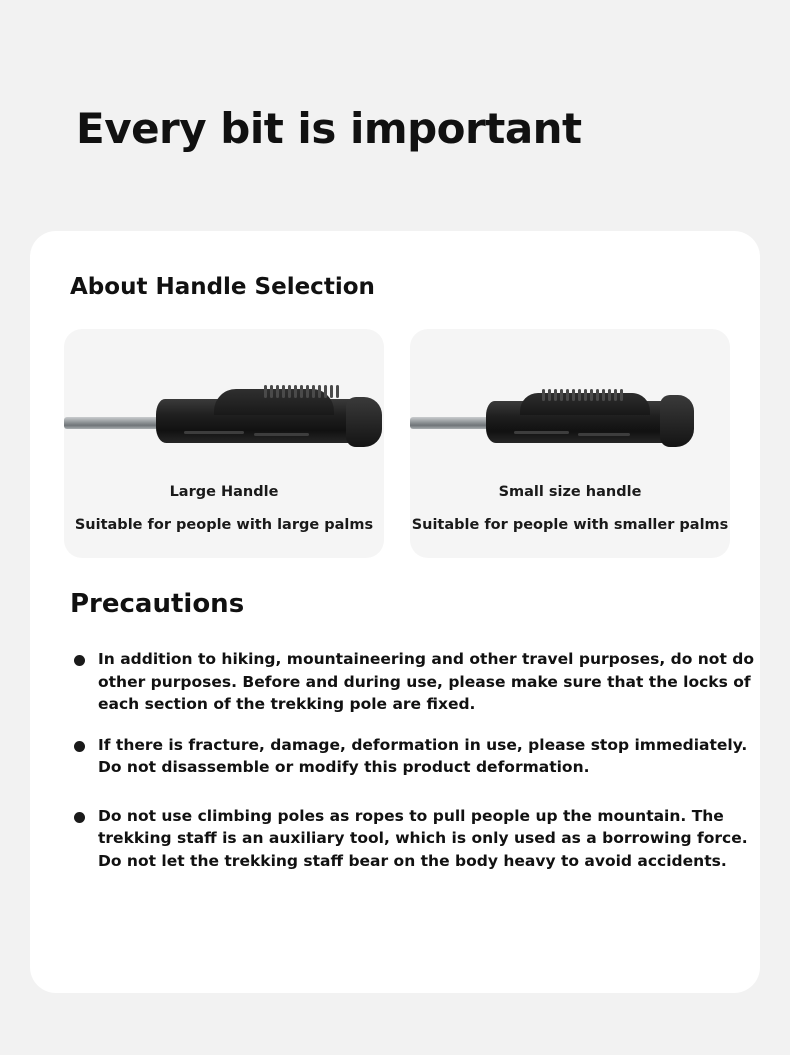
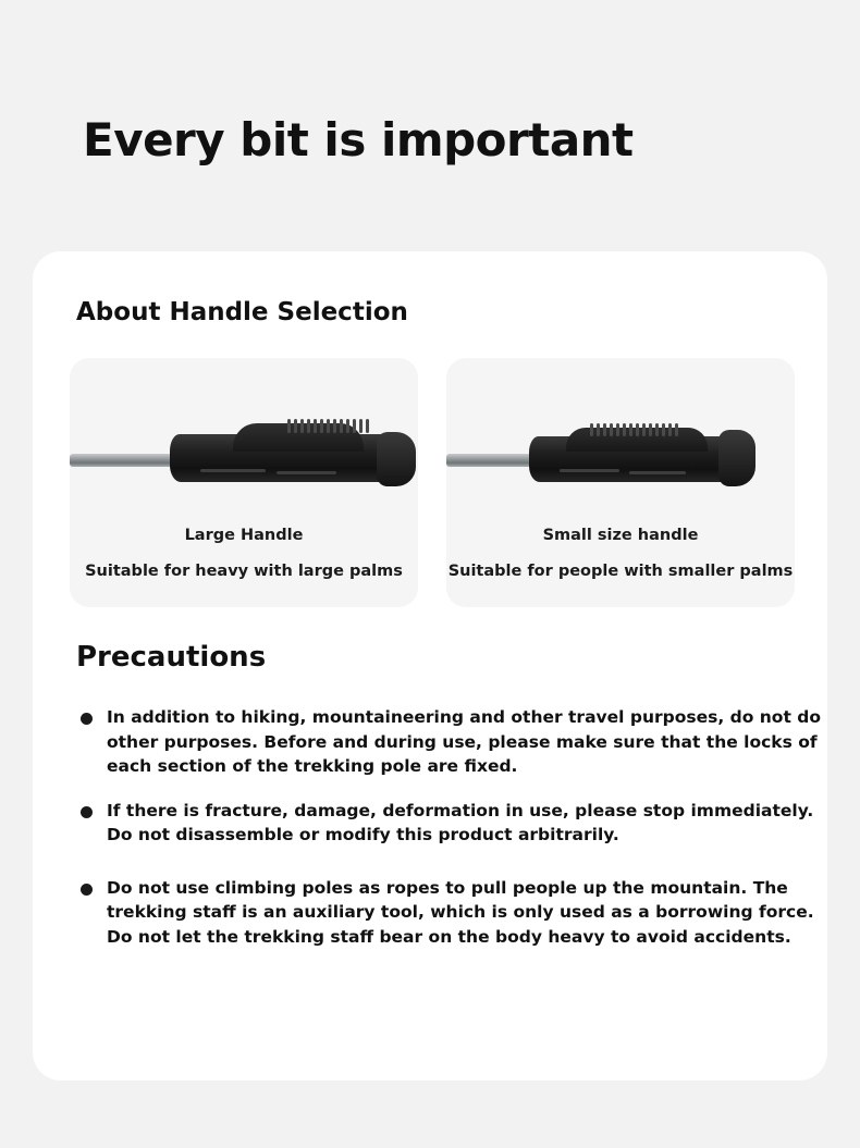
  Every bit is important
  About Handle Selection
  Large Handle
- Suitable for people with large palms
+ Suitable for heavy with large palms
  Small size handle
  Suitable for people with smaller palms
  Precautions
  In addition to hiking, mountaineering and other travel purposes, do not do other purposes. Before and during use, please make sure that the locks of each section of the trekking pole are fixed.
- If there is fracture, damage, deformation in use, please stop immediately. Do not disassemble or modify this product deformation.
+ If there is fracture, damage, deformation in use, please stop immediately. Do not disassemble or modify this product arbitrarily.
  Do not use climbing poles as ropes to pull people up the mountain. The trekking staff is an auxiliary tool, which is only used as a borrowing force. Do not let the trekking staff bear on the body heavy to avoid accidents.
